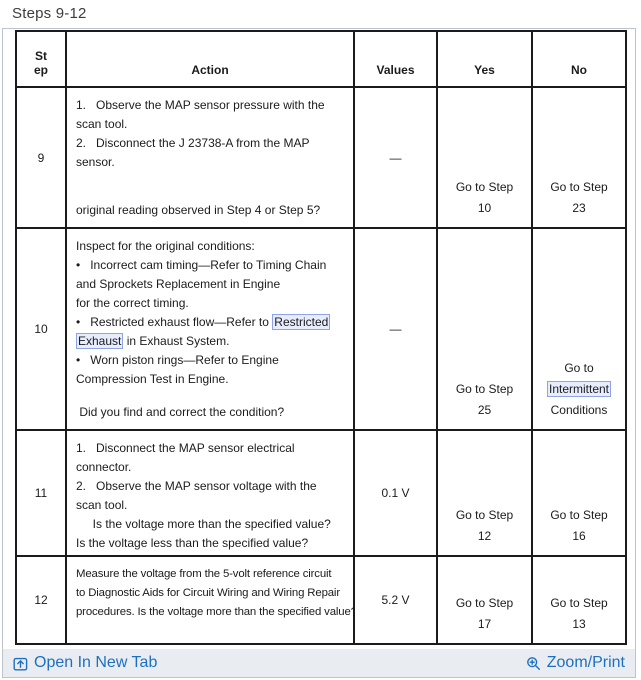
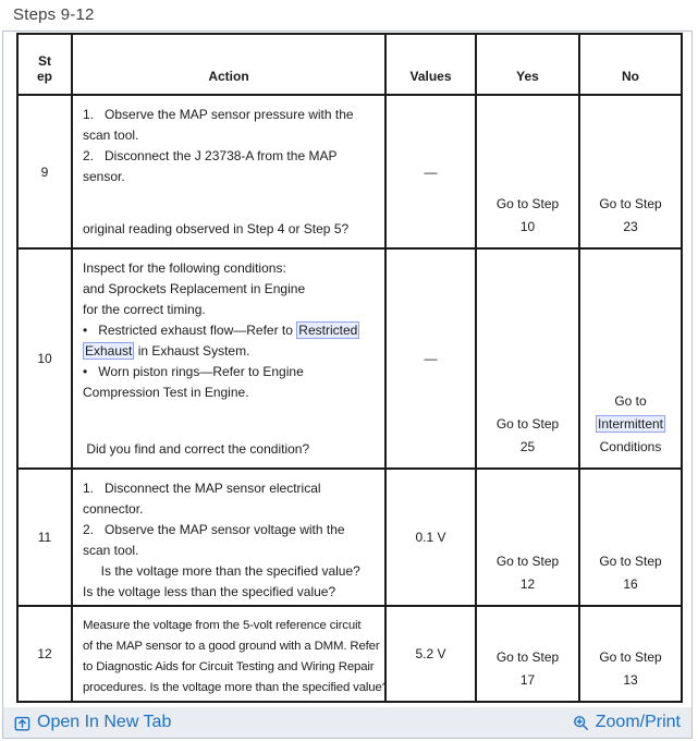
  Steps 9-12
  St
  ep
  Action
  Values
  Yes
  No
  9
  1. Observe the MAP sensor pressure with the
  scan tool.
  2. Disconnect the J 23738-A from the MAP
  sensor.
  original reading observed in Step 4 or Step 5?
  —
  Go to Step
  10
  Go to Step
  23
  10
- Inspect for the original conditions:
+ Inspect for the following conditions:
- • Incorrect cam timing—Refer to Timing Chain
  and Sprockets Replacement in Engine
  for the correct timing.
  • Restricted exhaust flow—Refer to Restricted
  Exhaust in Exhaust System.
  • Worn piston rings—Refer to Engine
  Compression Test in Engine.
  Did you find and correct the condition?
  —
  Go to Step
  25
  Go to
  Intermittent
  Conditions
  11
  1. Disconnect the MAP sensor electrical
  connector.
  2. Observe the MAP sensor voltage with the
  scan tool.
  Is the voltage more than the specified value?
  Is the voltage less than the specified value?
  0.1 V
  Go to Step
  12
  Go to Step
  16
  12
  Measure the voltage from the 5-volt reference circuit
+ of the MAP sensor to a good ground with a DMM. Refer
- to Diagnostic Aids for Circuit Wiring and Wiring Repair
+ to Diagnostic Aids for Circuit Testing and Wiring Repair
  procedures. Is the voltage more than the specified value
  5.2 V
  Go to Step
  17
  Go to Step
  13
  Open In New Tab
  Zoom/Print
